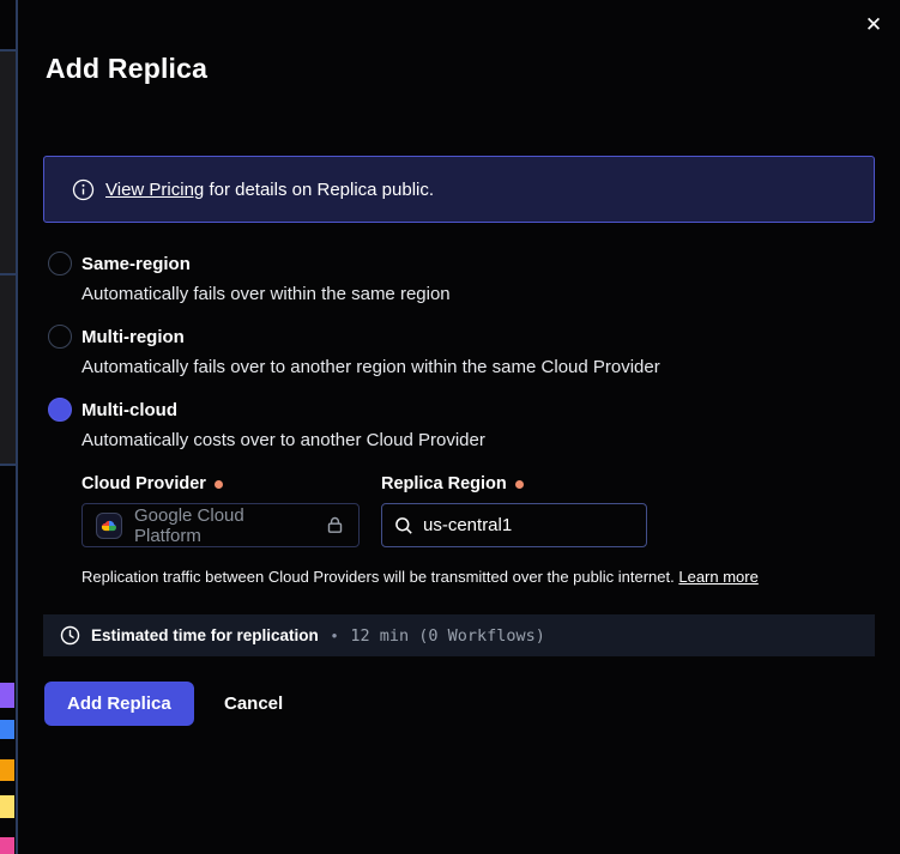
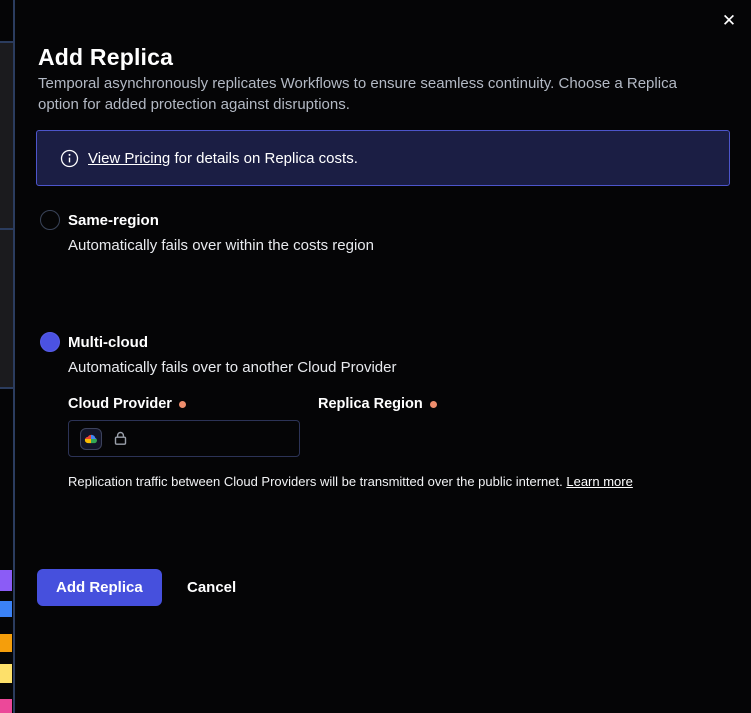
  ✕
  Add Replica
+ Temporal asynchronously replicates Workflows to ensure seamless continuity. Choose a Replica option for added protection against disruptions.
- View Pricing for details on Replica public.
+ View Pricing for details on Replica costs.
  Same-region
- Automatically fails over within the same region
+ Automatically fails over within the costs region
- Multi-region
- Automatically fails over to another region within the same Cloud Provider
  Multi-cloud
- Automatically costs over to another Cloud Provider
+ Automatically fails over to another Cloud Provider
  Cloud Provider
  Replica Region
- Google Cloud Platform
- us-central1
  Replication traffic between Cloud Providers will be transmitted over the public internet. Learn more
- Estimated time for replication
- •
- 12 min (0 Workflows)
  Add Replica
  Cancel
